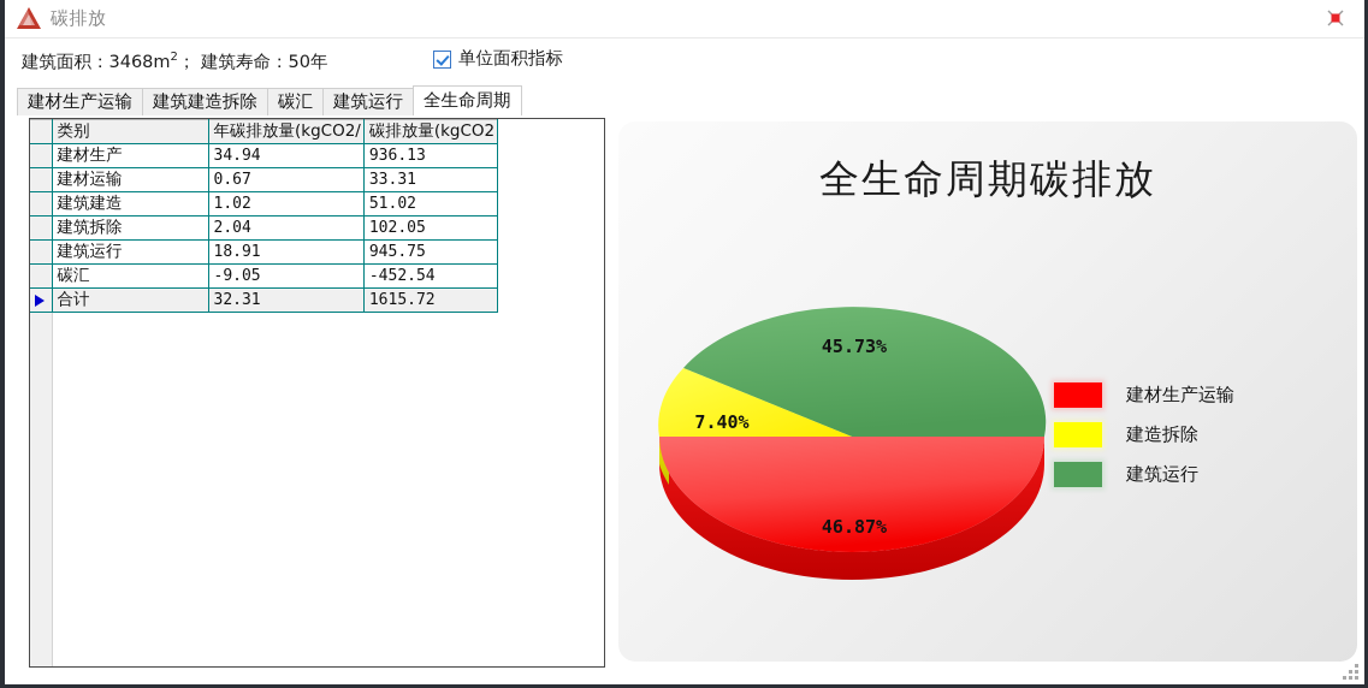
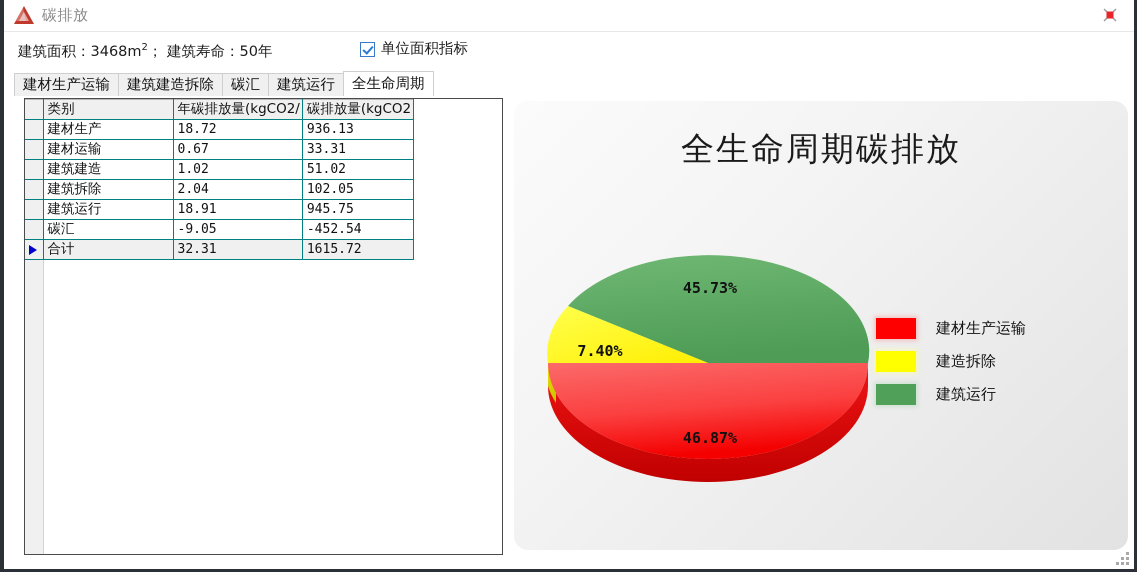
  碳排放
  建筑面积：3468m2； 建筑寿命：50年
  单位面积指标
  建材生产运输
  建筑建造拆除
  碳汇
  建筑运行
  全生命周期
  	类别	年碳排放量(kgCO2/	碳排放量(kgCO2
- 	建材生产	34.94	936.13
+ 	建材生产	18.72	936.13
  	建材运输	0.67	33.31
  	建筑建造	1.02	51.02
  	建筑拆除	2.04	102.05
  	建筑运行	18.91	945.75
  	碳汇	-9.05	-452.54
  	合计	32.31	1615.72
  全生命周期碳排放
  45.73%
  7.40%
  46.87%
  建材生产运输
  建造拆除
  建筑运行
